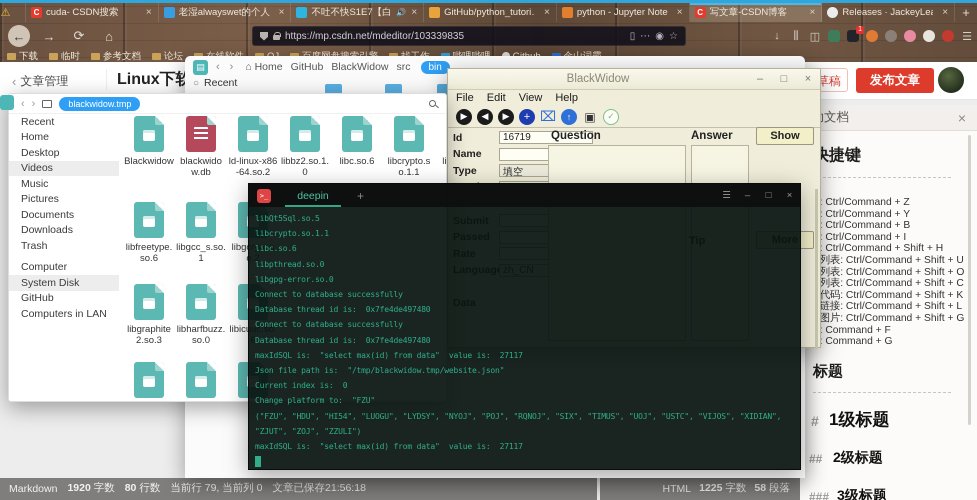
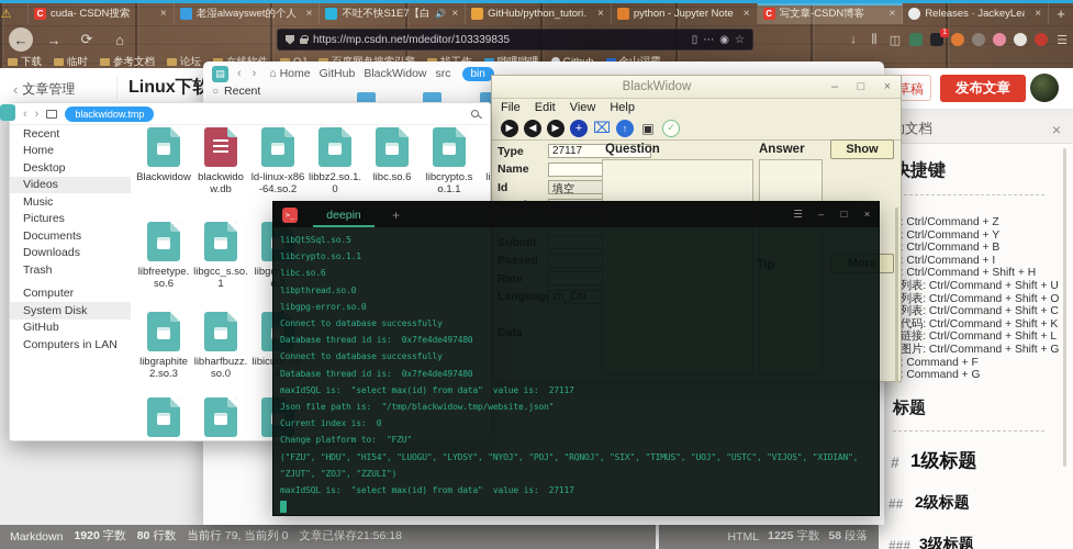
  ⚠
  C
  cuda- CSDN搜索
  ×
  老湿alwayswet的个人
  ×
  不吐不快S1E7【白
  🔊
  ×
  GitHub/python_tutori
  ×
  python - Jupyter Note
  ×
  C
  写文章-CSDN博客
  ×
  Releases · JackeyLea
  ×
  +
  ←
  →
  ⟳
  ⌂
  https://mp.csdn.net/mdeditor/103339835
  ▯
  ⋯
  ◉
  ☆
  ↓
  ⫼
  ◫
  ☰
  下载
  临时
  参考文档
  论坛
  ‹
  文章管理
  Linux下软
  发布文章
  ×
  快捷键
  : Ctrl/Command + Z
  : Ctrl/Command + Y
  : Ctrl/Command + B
  : Ctrl/Command + I
  : Ctrl/Command + Shift + H
  列表: Ctrl/Command + Shift + U
  列表: Ctrl/Command + Shift + O
  列表: Ctrl/Command + Shift + C
  代码: Ctrl/Command + Shift + K
  链接: Ctrl/Command + Shift + L
  图片: Ctrl/Command + Shift + G
  : Command + F
  : Command + G
  标题
  #
  1级标题
  ##
  2级标题
  ###
  3级标题
  Markdown
  1920 字数
  80 行数
  当前行 79, 当前列 0
  文章已保存21:56:18
  HTML
  1225 字数
  58 段落
  ▤
  ‹
  ›
  ⌂ Home
  GitHub
  BlackWidow
  src
  bin
  ○
  Recent
  BlackWidow
  –
  □
  ×
  File
  Edit
  View
  Help
  ▶
  ◀
  ▶
  +
  ⌧
  ↑
  ▣
  ✓
- Id
+ Type
- 16719
+ 27117
  Name
- Type
+ Id
  填空
  Question
  Answer
  Show
  ‹
  ›
  blackwidow.tmp
  Recent
  Home
  Desktop
  Videos
  Music
  Pictures
  Documents
  Downloads
  Trash
  Computer
  System Disk
  GitHub
  Computers in LAN
  Blackwidow
  blackwidow.db
  ld-linux-x86-64.so.2
  libbz2.so.1.0
  libc.so.6
  libcrypto.so.1.1
  libfreetype.so.6
  libgcc_s.so.1
  libgraphite2.so.3
  libharfbuzz.so.0
  >_
  deepin
  +
  ☰
  –
  □
  ×
  libQt5Sql.so.5
  libcrypto.so.1.1
  libc.so.6
  libpthread.so.0
  libgpg-error.so.0
  Connect to database successfully
  Database thread id is: 0x7fe4de497480
  Connect to database successfully
  Database thread id is: 0x7fe4de497480
  maxIdSQL is: "select max(id) from data" value is: 27117
  Json file path is: "/tmp/blackwidow.tmp/website.json"
  Current index is: 0
  Change platform to: "FZU"
  ("FZU", "HDU", "HI54", "LUOGU", "LYDSY", "NYOJ", "POJ", "RQNOJ", "SIX", "TIMUS", "UOJ", "USTC", "VIJOS", "XIDIAN", "ZJUT", "ZOJ", "ZZULI")
  maxIdSQL is: "select max(id) from data" value is: 27117
